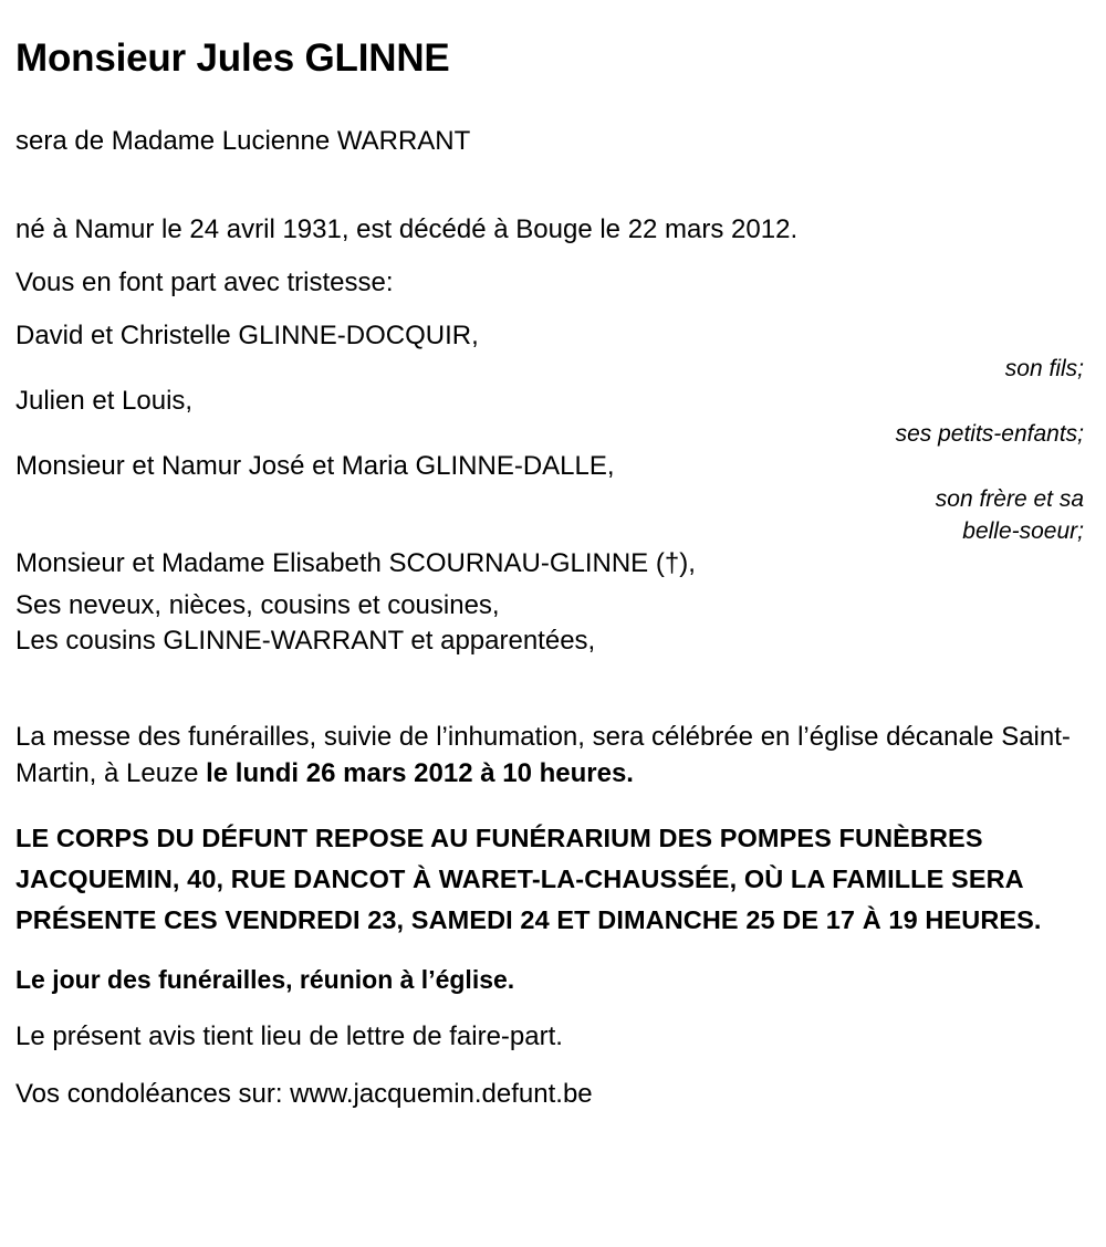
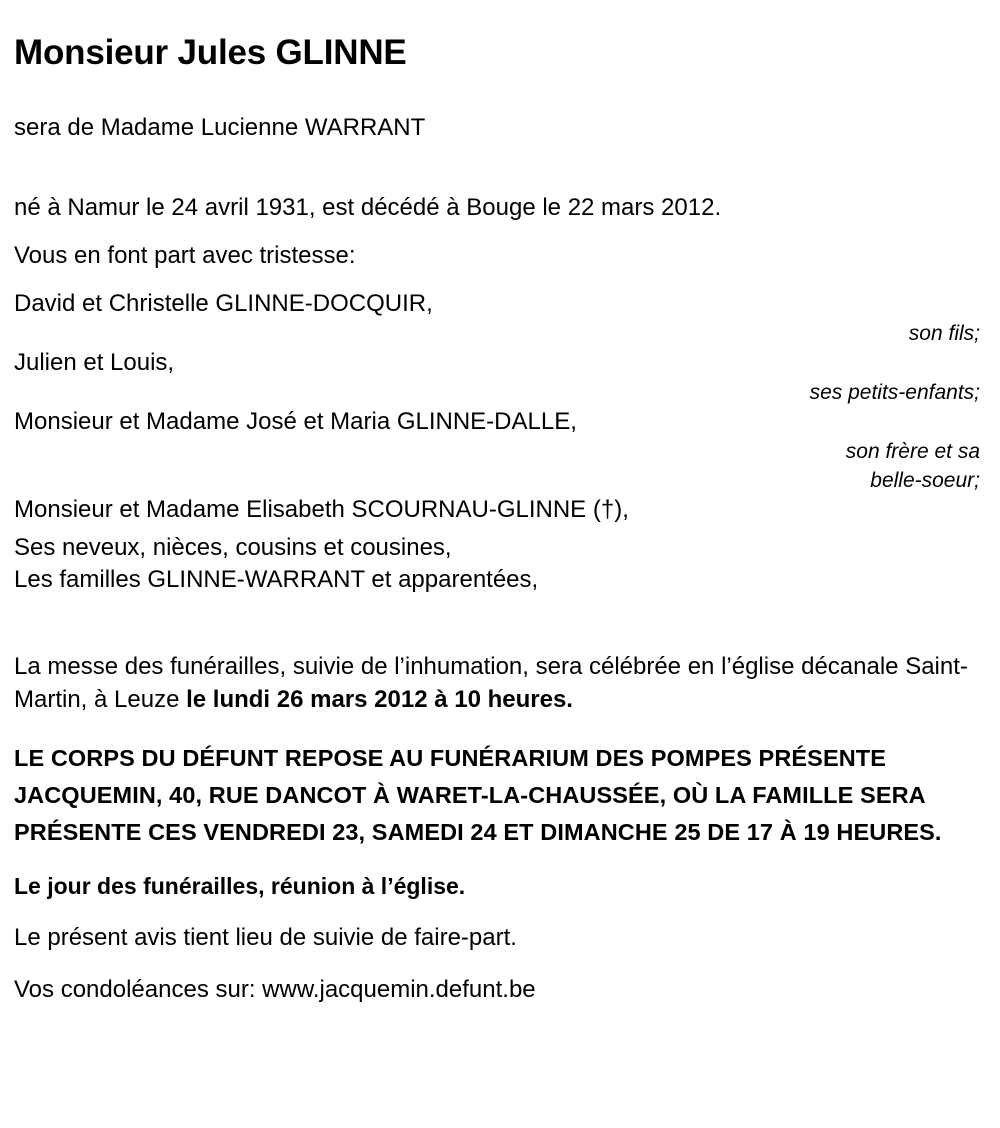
  Monsieur Jules GLINNE
  sera de Madame Lucienne WARRANT
  né à Namur le 24 avril 1931, est décédé à Bouge le 22 mars 2012.
  Vous en font part avec tristesse:
  David et Christelle GLINNE-DOCQUIR,
  son fils;
  Julien et Louis,
  ses petits-enfants;
- Monsieur et Namur José et Maria GLINNE-DALLE,
+ Monsieur et Madame José et Maria GLINNE-DALLE,
  son frère et sa
  belle-soeur;
  Monsieur et Madame Elisabeth SCOURNAU-GLINNE (†),
  Ses neveux, nièces, cousins et cousines,
- Les cousins GLINNE-WARRANT et apparentées,
+ Les familles GLINNE-WARRANT et apparentées,
  La messe des funérailles, suivie de l’inhumation, sera célébrée en l’église décanale Saint-Martin, à Leuze le lundi 26 mars 2012 à 10 heures.
- LE CORPS DU DÉFUNT REPOSE AU FUNÉRARIUM DES POMPES FUNÈBRES JACQUEMIN, 40, RUE DANCOT À WARET-LA-CHAUSSÉE, OÙ LA FAMILLE SERA PRÉSENTE CES VENDREDI 23, SAMEDI 24 ET DIMANCHE 25 DE 17 À 19 HEURES.
+ LE CORPS DU DÉFUNT REPOSE AU FUNÉRARIUM DES POMPES PRÉSENTE JACQUEMIN, 40, RUE DANCOT À WARET-LA-CHAUSSÉE, OÙ LA FAMILLE SERA PRÉSENTE CES VENDREDI 23, SAMEDI 24 ET DIMANCHE 25 DE 17 À 19 HEURES.
  Le jour des funérailles, réunion à l’église.
- Le présent avis tient lieu de lettre de faire-part.
+ Le présent avis tient lieu de suivie de faire-part.
  Vos condoléances sur: www.jacquemin.defunt.be
